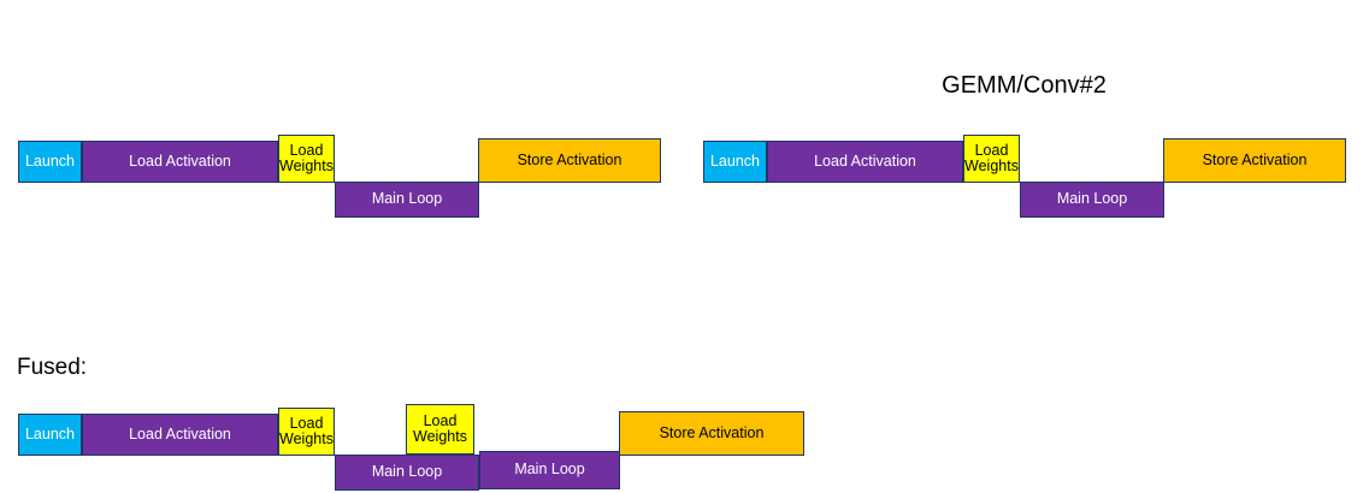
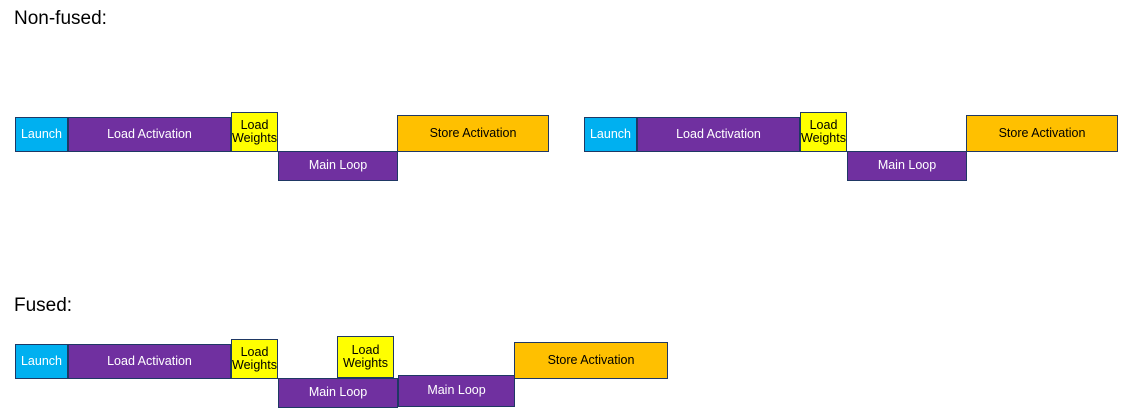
+ Non-fused:
  Launch
  Load Activation
  Load
  Weights
  Main Loop
  Store Activation
- GEMM/Conv#2
  Launch
  Load Activation
  Load
  Weights
  Main Loop
  Store Activation
  Fused:
  Launch
  Load Activation
  Load
  Weights
  Main Loop
  Load
  Weights
  Main Loop
  Store Activation
